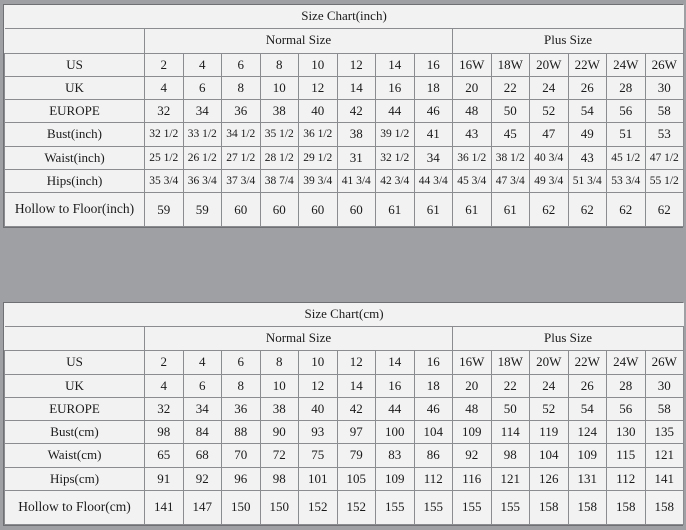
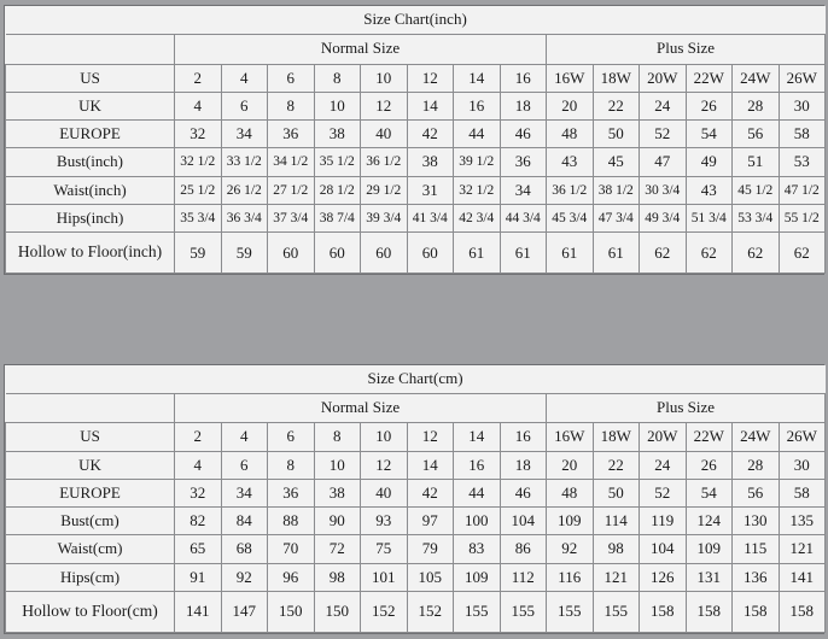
  Size Chart(inch)
  	Normal Size	Plus Size
  US	2	4	6	8	10	12	14	16	16W	18W	20W	22W	24W	26W
  UK	4	6	8	10	12	14	16	18	20	22	24	26	28	30
  EUROPE	32	34	36	38	40	42	44	46	48	50	52	54	56	58
- Bust(inch)	32 1/2	33 1/2	34 1/2	35 1/2	36 1/2	38	39 1/2	41	43	45	47	49	51	53
+ Bust(inch)	32 1/2	33 1/2	34 1/2	35 1/2	36 1/2	38	39 1/2	36	43	45	47	49	51	53
- Waist(inch)	25 1/2	26 1/2	27 1/2	28 1/2	29 1/2	31	32 1/2	34	36 1/2	38 1/2	40 3/4	43	45 1/2	47 1/2
+ Waist(inch)	25 1/2	26 1/2	27 1/2	28 1/2	29 1/2	31	32 1/2	34	36 1/2	38 1/2	30 3/4	43	45 1/2	47 1/2
  Hips(inch)	35 3/4	36 3/4	37 3/4	38 7/4	39 3/4	41 3/4	42 3/4	44 3/4	45 3/4	47 3/4	49 3/4	51 3/4	53 3/4	55 1/2
  Hollow to Floor(inch)	59	59	60	60	60	60	61	61	61	61	62	62	62	62
  Size Chart(cm)
  	Normal Size	Plus Size
  US	2	4	6	8	10	12	14	16	16W	18W	20W	22W	24W	26W
  UK	4	6	8	10	12	14	16	18	20	22	24	26	28	30
  EUROPE	32	34	36	38	40	42	44	46	48	50	52	54	56	58
- Bust(cm)	98	84	88	90	93	97	100	104	109	114	119	124	130	135
+ Bust(cm)	82	84	88	90	93	97	100	104	109	114	119	124	130	135
  Waist(cm)	65	68	70	72	75	79	83	86	92	98	104	109	115	121
- Hips(cm)	91	92	96	98	101	105	109	112	116	121	126	131	112	141
+ Hips(cm)	91	92	96	98	101	105	109	112	116	121	126	131	136	141
  Hollow to Floor(cm)	141	147	150	150	152	152	155	155	155	155	158	158	158	158
